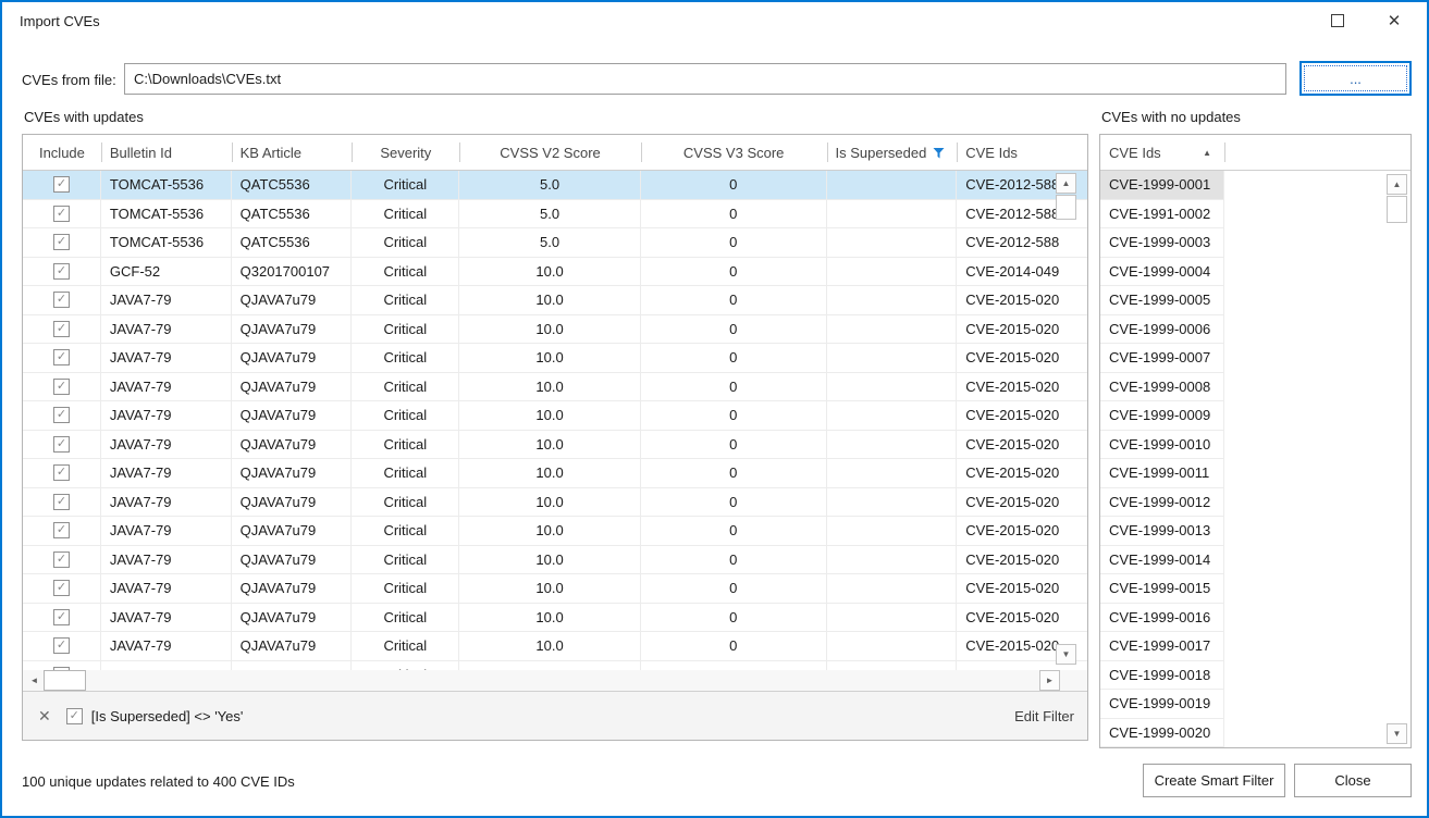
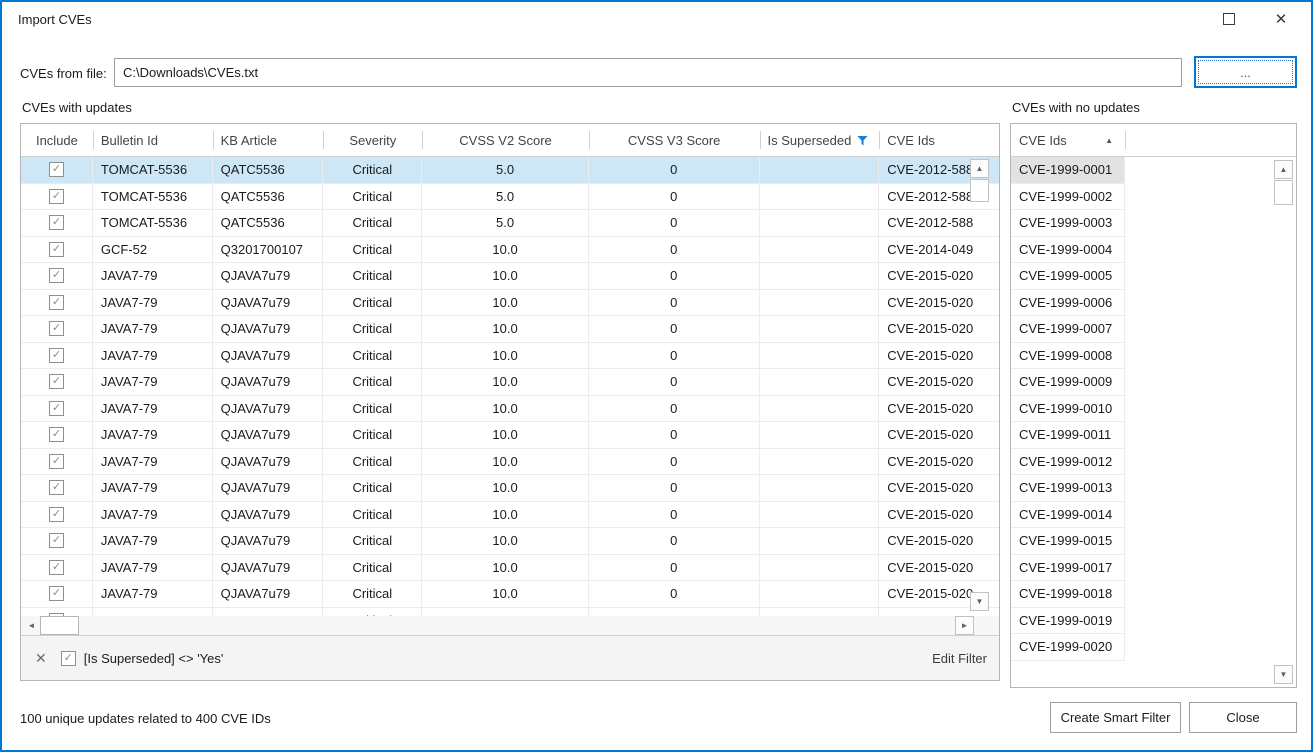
  Import CVEs
  ✕
  CVEs from file:
  C:\Downloads\CVEs.txt
  ...
  CVEs with updates
  CVEs with no updates
  Include
  Bulletin Id
  KB Article
  Severity
  CVSS V2 Score
  CVSS V3 Score
  Is Superseded
  CVE Ids
  ✓
  TOMCAT-5536
  QATC5536
  Critical
  5.0
  0
  CVE-2012-58
  ✓
  TOMCAT-5536
  QATC5536
  Critical
  5.0
  0
  CVE-2012-58
  ✓
  TOMCAT-5536
  QATC5536
  Critical
  5.0
  0
  CVE-2012-588
  ✓
  GCF-52
  Q3201700107
  Critical
  10.0
  0
  CVE-2014-049
  ✓
  JAVA7-79
  QJAVA7u79
  Critical
  10.0
  0
  CVE-2015-020
  ✓
  JAVA7-79
  QJAVA7u79
  Critical
  10.0
  0
  CVE-2015-020
  ✓
  JAVA7-79
  QJAVA7u79
  Critical
  10.0
  0
  CVE-2015-020
  ✓
  JAVA7-79
  QJAVA7u79
  Critical
  10.0
  0
  CVE-2015-020
  ✓
  JAVA7-79
  QJAVA7u79
  Critical
  10.0
  0
  CVE-2015-020
  ✓
  JAVA7-79
  QJAVA7u79
  Critical
  10.0
  0
  CVE-2015-020
  ✓
  JAVA7-79
  QJAVA7u79
  Critical
  10.0
  0
  CVE-2015-020
  ✓
  JAVA7-79
  QJAVA7u79
  Critical
  10.0
  0
  CVE-2015-020
  ✓
  JAVA7-79
  QJAVA7u79
  Critical
  10.0
  0
  CVE-2015-020
  ✓
  JAVA7-79
  QJAVA7u79
  Critical
  10.0
  0
  CVE-2015-020
  ✓
  JAVA7-79
  QJAVA7u79
  Critical
  10.0
  0
  CVE-2015-020
  ✓
  JAVA7-79
  QJAVA7u79
  Critical
  10.0
  0
  CVE-2015-020
  ✓
  JAVA7-79
  QJAVA7u79
  Critical
  10.0
  0
  CVE-2015-02
  ▲
  ▼
  ◄
  ►
  ✕
  ✓
  [Is Superseded] <> 'Yes'
  Edit Filter
  CVE Ids
  ▲
  CVE-1999-0001
- CVE-1991-0002
+ CVE-1999-0002
  CVE-1999-0003
  CVE-1999-0004
  CVE-1999-0005
  CVE-1999-0006
  CVE-1999-0007
  CVE-1999-0008
  CVE-1999-0009
  CVE-1999-0010
  CVE-1999-0011
  CVE-1999-0012
  CVE-1999-0013
  CVE-1999-0014
  CVE-1999-0015
- CVE-1999-0016
  CVE-1999-0017
  CVE-1999-0018
  CVE-1999-0019
  CVE-1999-0020
  ▲
  ▼
  100 unique updates related to 400 CVE IDs
  Create Smart Filter
  Close
